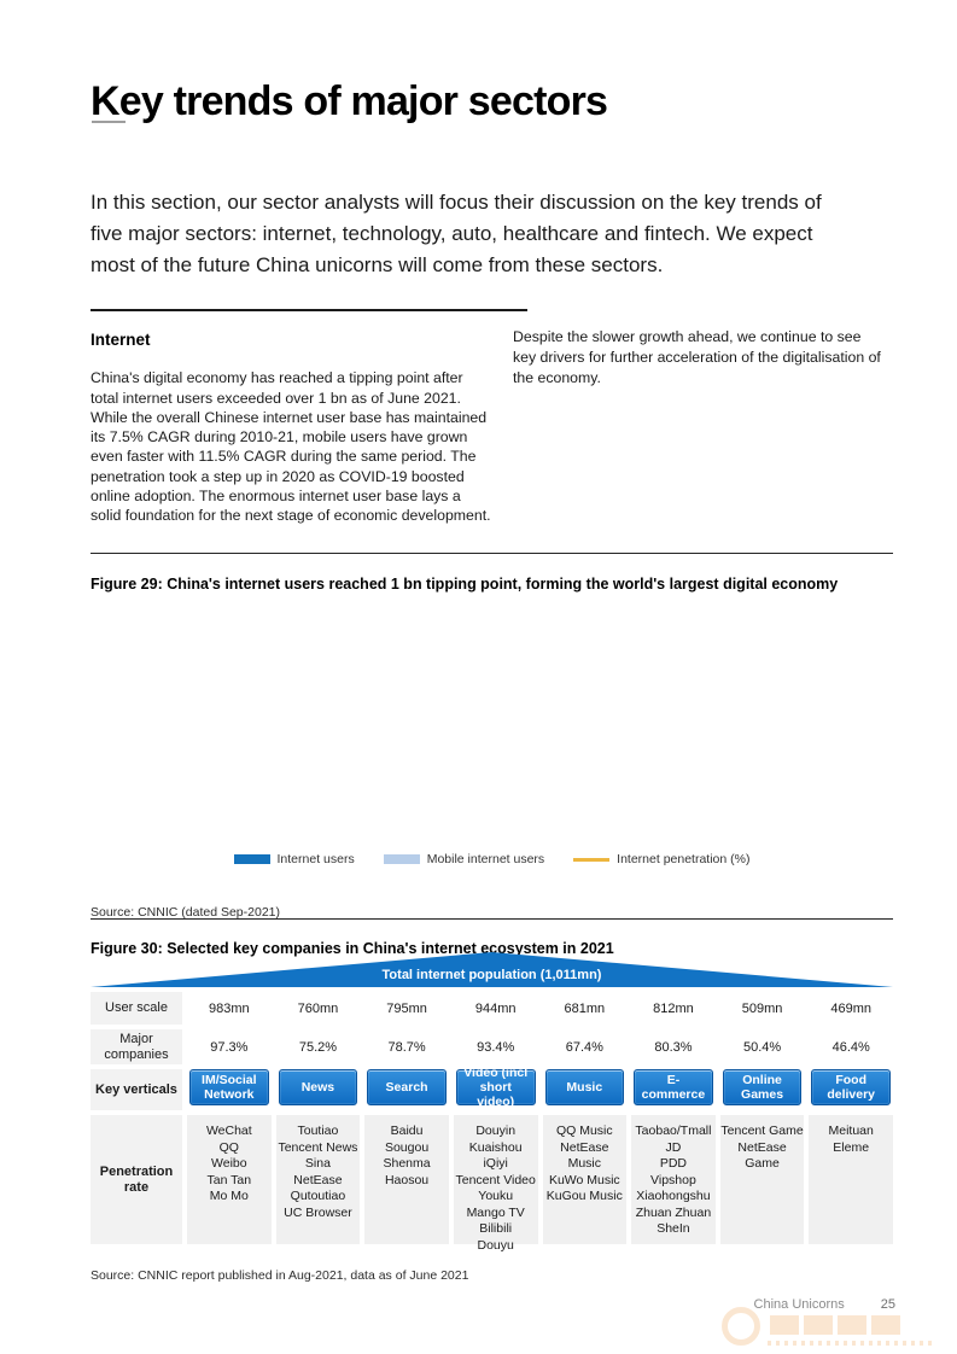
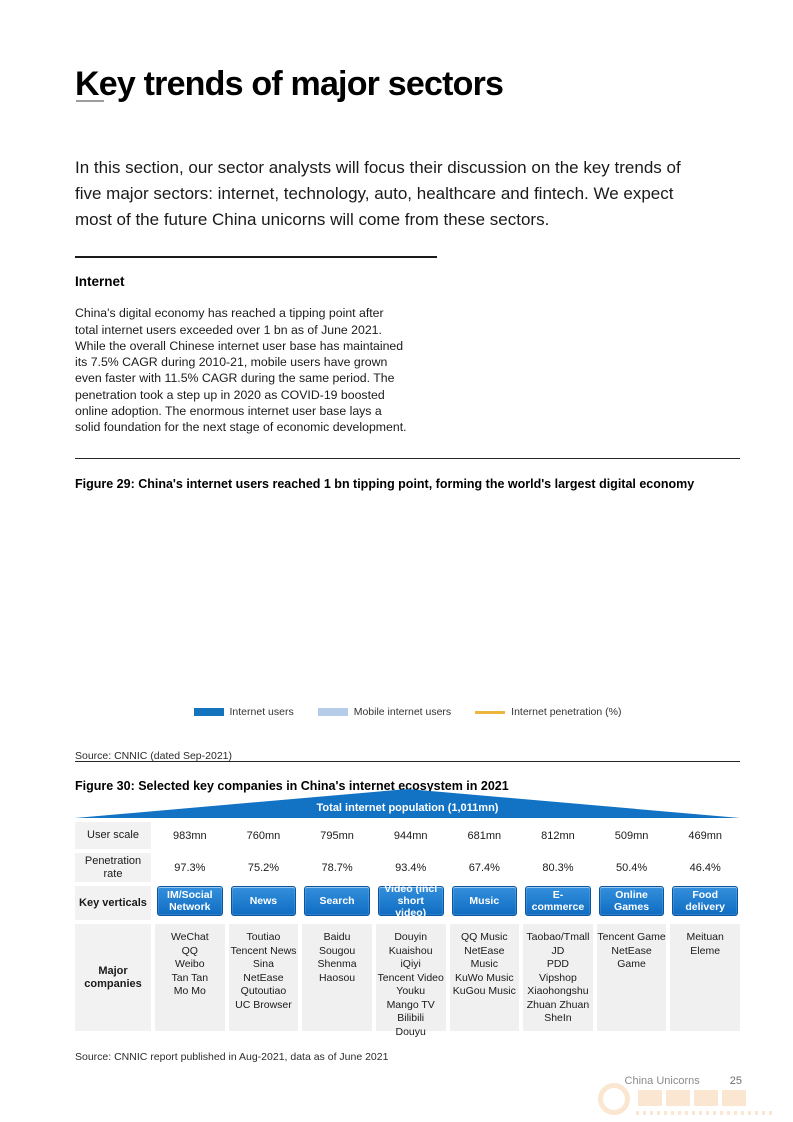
  Key trends of major sectors
  In this section, our sector analysts will focus their discussion on the key trends of
  five major sectors: internet, technology, auto, healthcare and fintech. We expect
  most of the future China unicorns will come from these sectors.
  Internet
  China's digital economy has reached a tipping point after
  total internet users exceeded over 1 bn as of June 2021.
  While the overall Chinese internet user base has maintained
  its 7.5% CAGR during 2010-21, mobile users have grown
  even faster with 11.5% CAGR during the same period. The
  penetration took a step up in 2020 as COVID-19 boosted
  online adoption. The enormous internet user base lays a
  solid foundation for the next stage of economic development.
- Despite the slower growth ahead, we continue to see
- key drivers for further acceleration of the digitalisation of
- the economy.
  Figure 29: China's internet users reached 1 bn tipping point, forming the world's largest digital economy
  Internet users
  Mobile internet users
  Internet penetration (%)
  Source: CNNIC (dated Sep-2021)
  Figure 30: Selected key companies in China's internet ecosystem in 2021
  Total internet population (1,011mn)
  User scale
- Major companies
+ Penetration rate
  Key verticals
- Penetration rate
+ Major companies
  983mn
  97.3%
  IM/Social Network
  WeChat
  QQ
  Weibo
  Tan Tan
  Mo Mo
  760mn
  75.2%
  News
  Toutiao
  Tencent News
  Sina
  NetEase
  Qutoutiao
  UC Browser
  795mn
  78.7%
  Search
  Baidu
  Sougou
  Shenma
  Haosou
  944mn
  93.4%
  Video (incl short video)
  Douyin
  Kuaishou
  iQiyi
  Tencent Video
  Youku
  Mango TV
  Bilibili
  Douyu
  681mn
  67.4%
  Music
  QQ Music
  NetEase Music
  KuWo Music
  KuGou Music
  812mn
  80.3%
  E-commerce
  Taobao/Tmall
  JD
  PDD
  Vipshop
  Xiaohongshu
  Zhuan Zhuan
  SheIn
  509mn
  50.4%
  Online Games
  Tencent Game
  NetEase Game
  469mn
  46.4%
  Food delivery
  Meituan
  Eleme
  Source: CNNIC report published in Aug-2021, data as of June 2021
  China Unicorns 25
